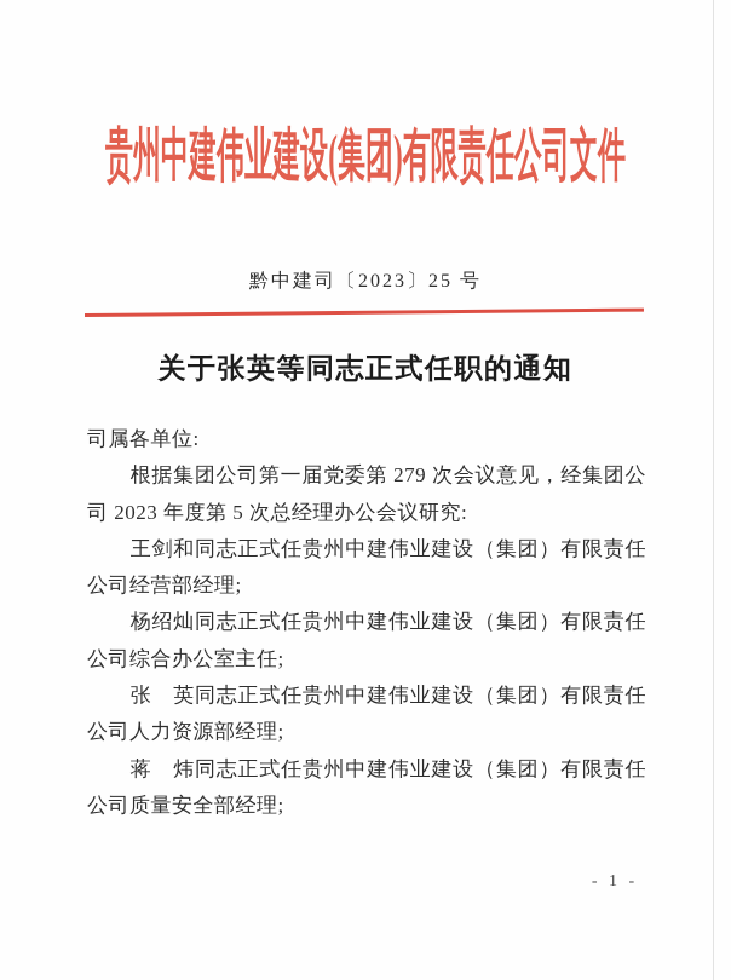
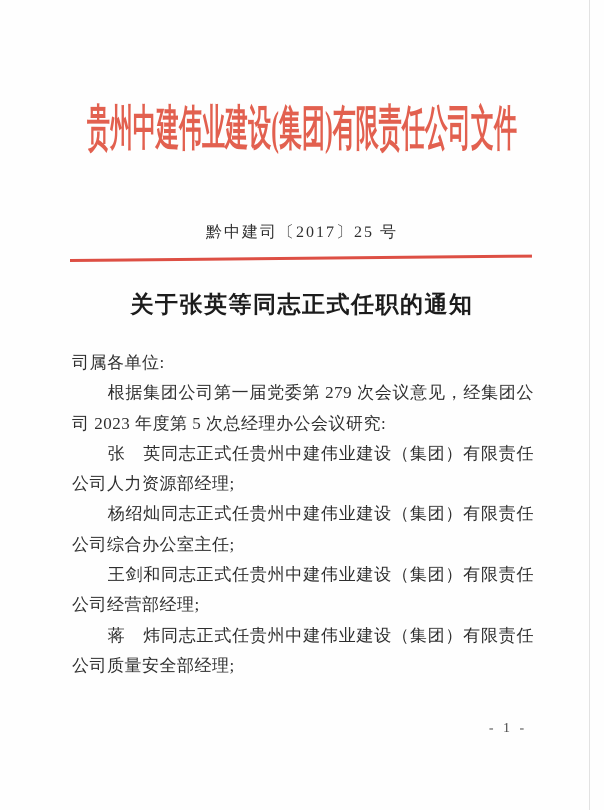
  贵州中建伟业建设(集团)有限责任公司文件
- 黔中建司〔2023〕25 号
+ 黔中建司〔2017〕25 号
  关于张英等同志正式任职的通知
  司属各单位:
  根据集团公司第一届党委第 279 次会议意见，经集团公司 2023 年度第 5 次总经理办公会议研究:
- 王剑和同志正式任贵州中建伟业建设（集团）有限责任公司经营部经理;
+ 张 英同志正式任贵州中建伟业建设（集团）有限责任公司人力资源部经理;
  杨绍灿同志正式任贵州中建伟业建设（集团）有限责任公司综合办公室主任;
- 张 英同志正式任贵州中建伟业建设（集团）有限责任公司人力资源部经理;
+ 王剑和同志正式任贵州中建伟业建设（集团）有限责任公司经营部经理;
  蒋 炜同志正式任贵州中建伟业建设（集团）有限责任公司质量安全部经理;
  - 1 -
